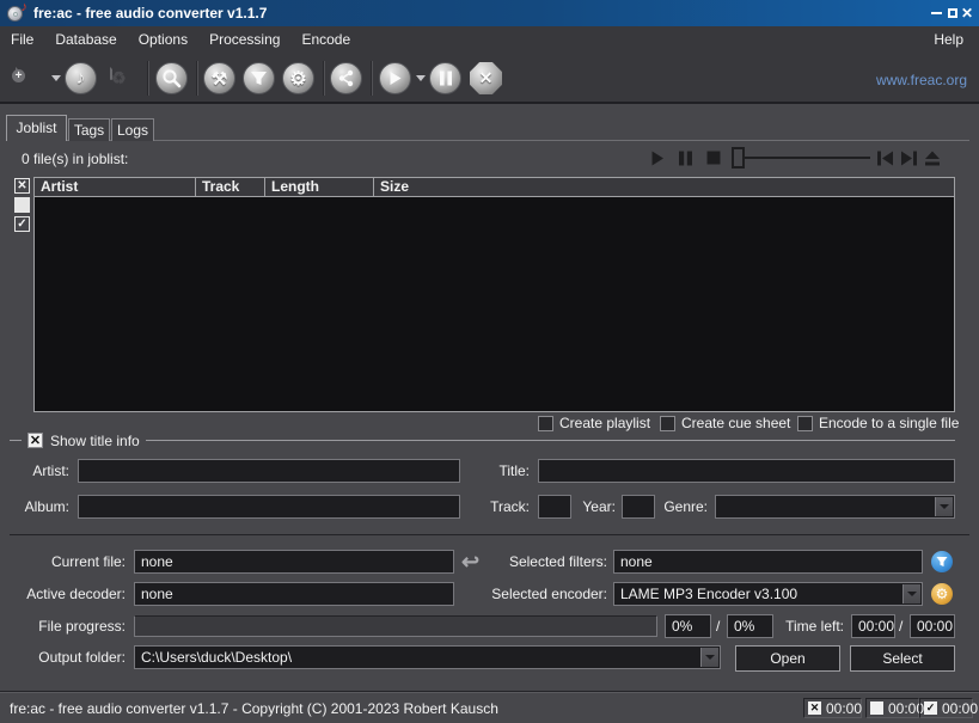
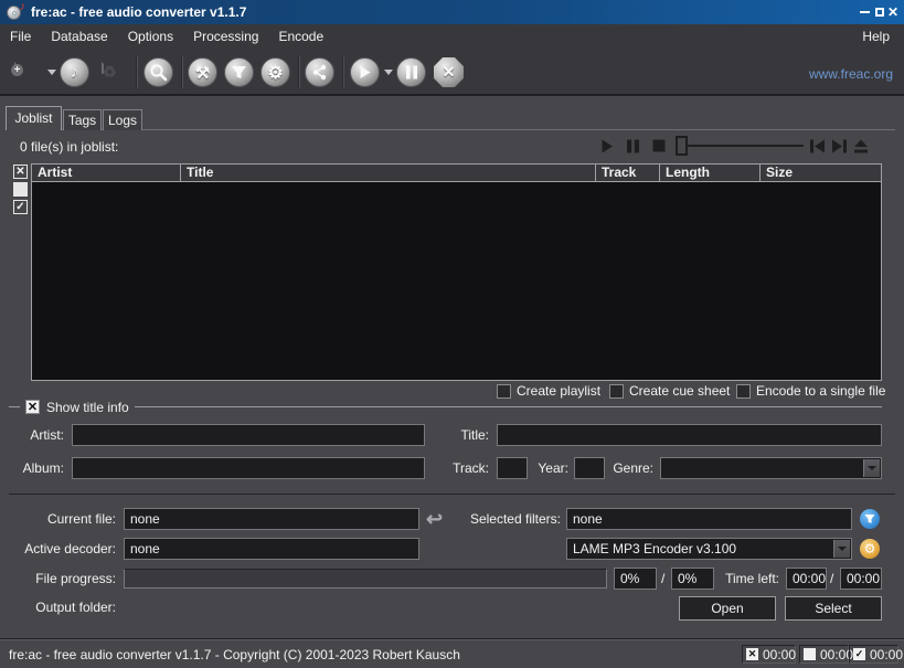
  ♪
  fre:ac - free audio converter v1.1.7
  ✕
  File
  Database
  Options
  Processing
  Encode
  Help
  +
  ♪
  ♻
  ⚒
  ⚙
  ✕
  www.freac.org
  Joblist
  Tags
  Logs
  0 file(s) in joblist:
  ✕
  ✓
  Artist
+ Title
  Track
  Length
  Size
  Create playlist
  Create cue sheet
  Encode to a single file
  ✕
  Show title info
  Artist:
  Title:
  Album:
  Track:
  Year:
  Genre:
  Current file:
  none
  ↩
  Selected filters:
  none
  Active decoder:
  none
- Selected encoder:
  LAME MP3 Encoder v3.100
  ⚙
  File progress:
  0%
  /
  0%
  Time left:
  00:00
  /
  00:00
  Output folder:
- C:\Users\duck\Desktop\
  Open
  Select
  fre:ac - free audio converter v1.1.7 - Copyright (C) 2001-2023 Robert Kausch
  ✕
  00:00
  00:00
  ✓
  00:00
